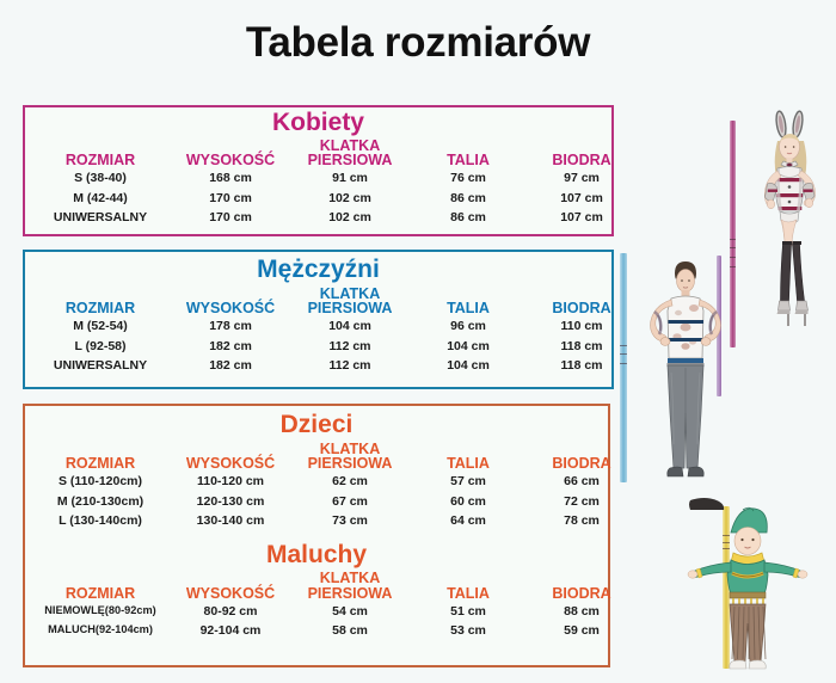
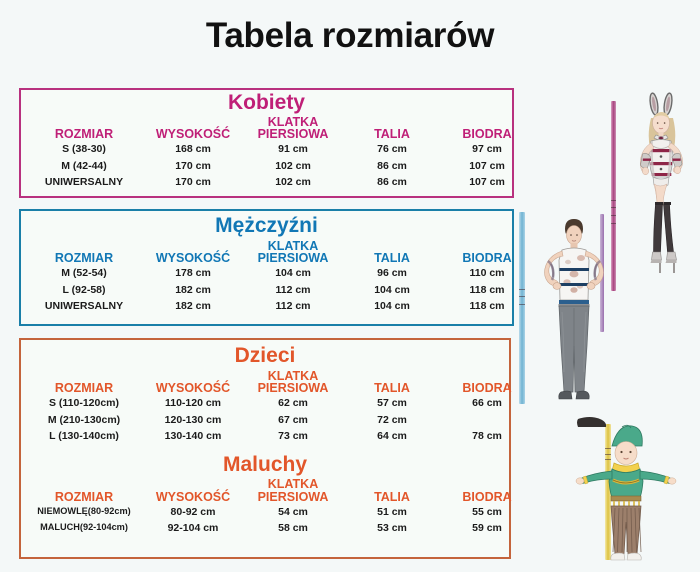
  Tabela rozmiarów
  Kobiety
  ROZMIAR
  WYSOKOŚĆ
  KLATKA
  PIERSIOWA
  TALIA
  BIODRA
- S (38-40)
+ S (38-30)
  168 cm
  91 cm
  76 cm
  97 cm
  M (42-44)
  170 cm
  102 cm
  86 cm
  107 cm
  UNIWERSALNY
  170 cm
  102 cm
  86 cm
  107 cm
  Mężczyźni
  ROZMIAR
  WYSOKOŚĆ
  KLATKA
  PIERSIOWA
  TALIA
  BIODRA
  M (52-54)
  178 cm
  104 cm
  96 cm
  110 cm
  L (92-58)
  182 cm
  112 cm
  104 cm
  118 cm
  UNIWERSALNY
  182 cm
  112 cm
  104 cm
  118 cm
  Dzieci
  ROZMIAR
  WYSOKOŚĆ
  KLATKA
  PIERSIOWA
  TALIA
  BIODRA
  S (110-120cm)
  110-120 cm
  62 cm
  57 cm
  66 cm
  M (210-130cm)
  120-130 cm
  67 cm
- 60 cm
  72 cm
  L (130-140cm)
  130-140 cm
  73 cm
  64 cm
  78 cm
  Maluchy
  ROZMIAR
  WYSOKOŚĆ
  KLATKA
  PIERSIOWA
  TALIA
  BIODRA
  NIEMOWLĘ(80-92cm)
  80-92 cm
  54 cm
  51 cm
- 88 cm
+ 55 cm
  MALUCH(92-104cm)
  92-104 cm
  58 cm
  53 cm
  59 cm
